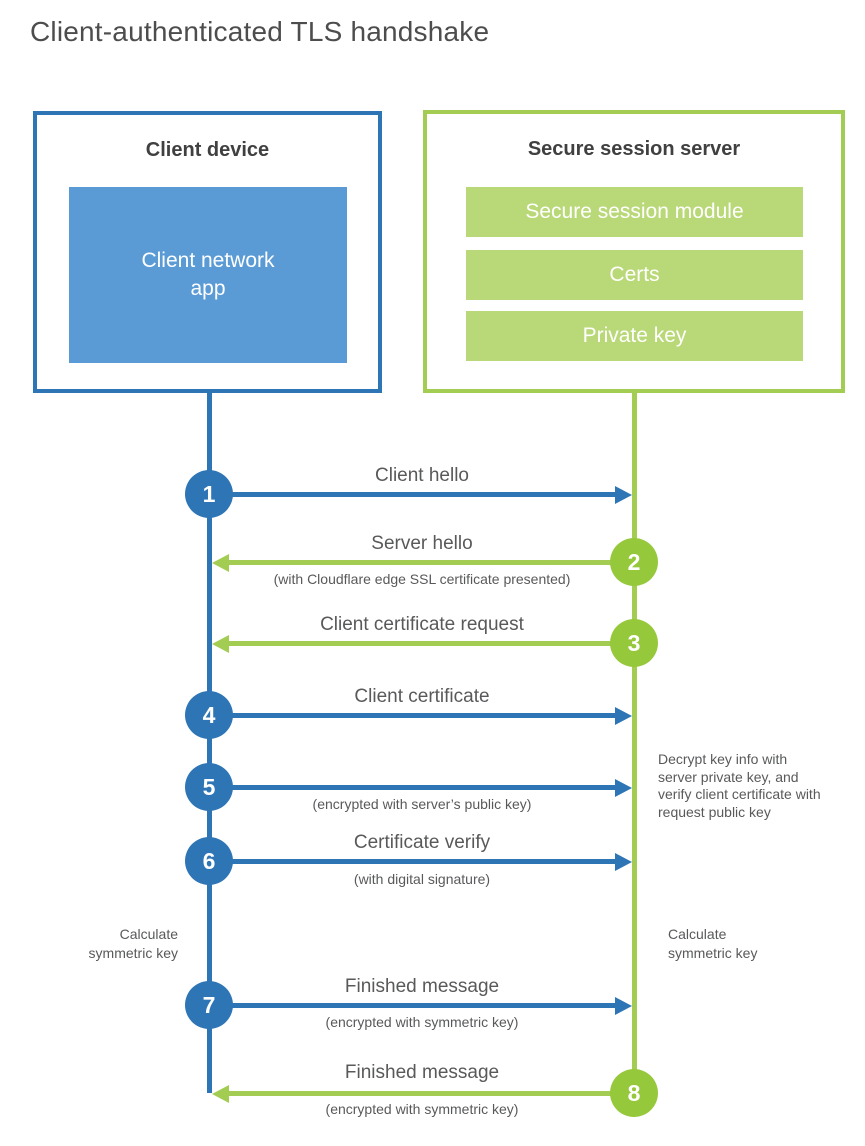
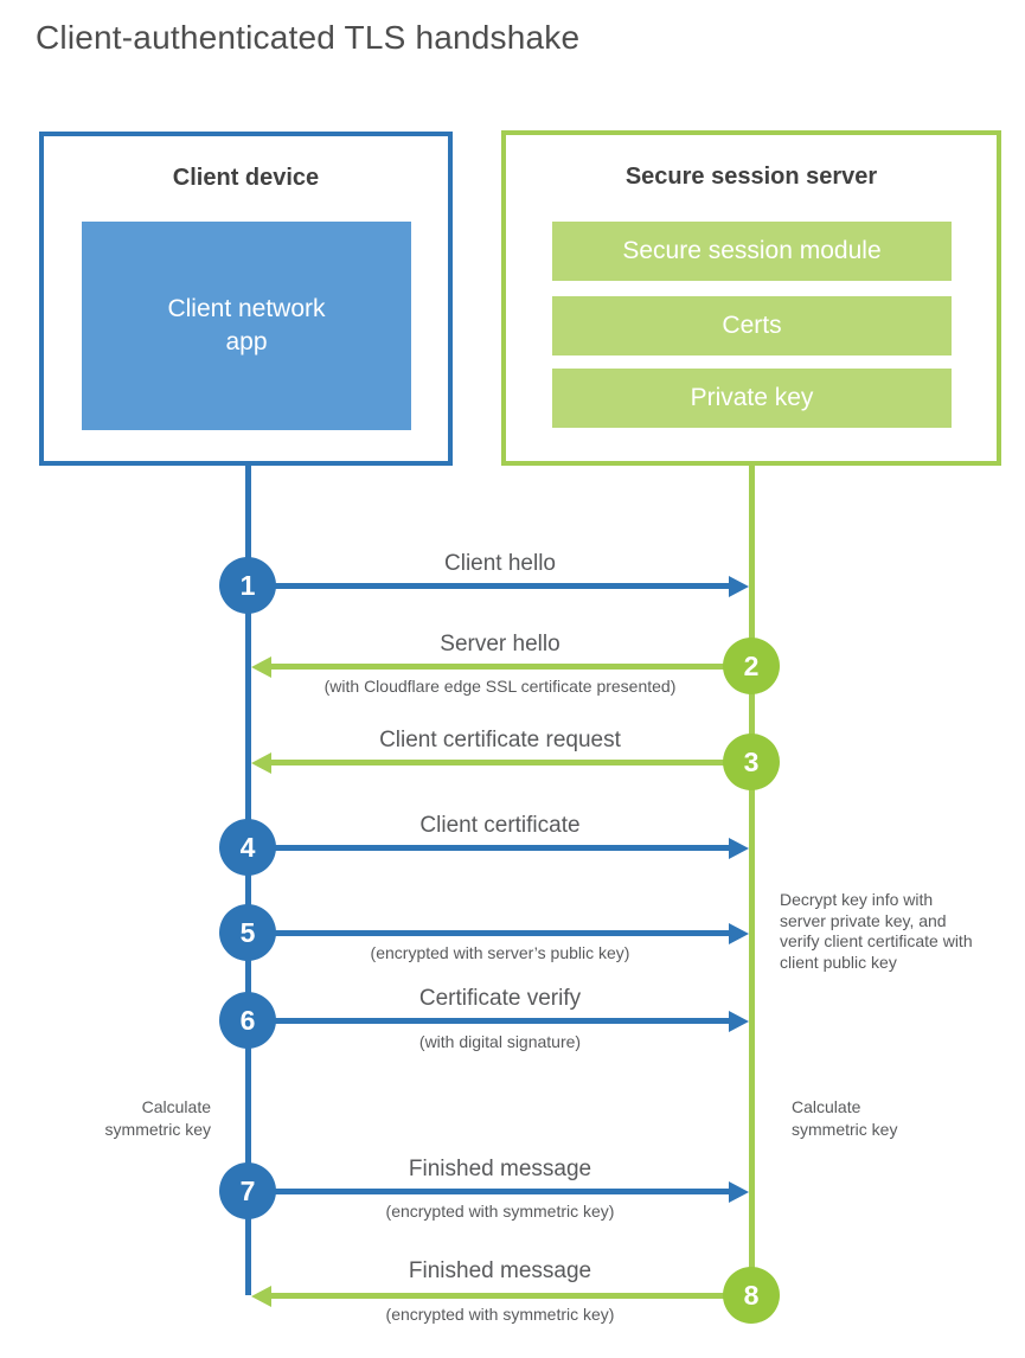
  Client-authenticated TLS handshake
  Client device
  Client network
  app
  Secure session server
  Secure session module
  Certs
  Private key
  Client hello
  1
  Server hello
  (with Cloudflare edge SSL certificate presented)
  2
  Client certificate request
  3
  Client certificate
  4
  (encrypted with server’s public key)
  5
  Certificate verify
  (with digital signature)
  6
- Decrypt key info with server private key, and verify client certificate with request public key
+ Decrypt key info with server private key, and verify client certificate with client public key
  Calculate
  symmetric key
  Calculate
  symmetric key
  Finished message
  (encrypted with symmetric key)
  7
  Finished message
  (encrypted with symmetric key)
  8
